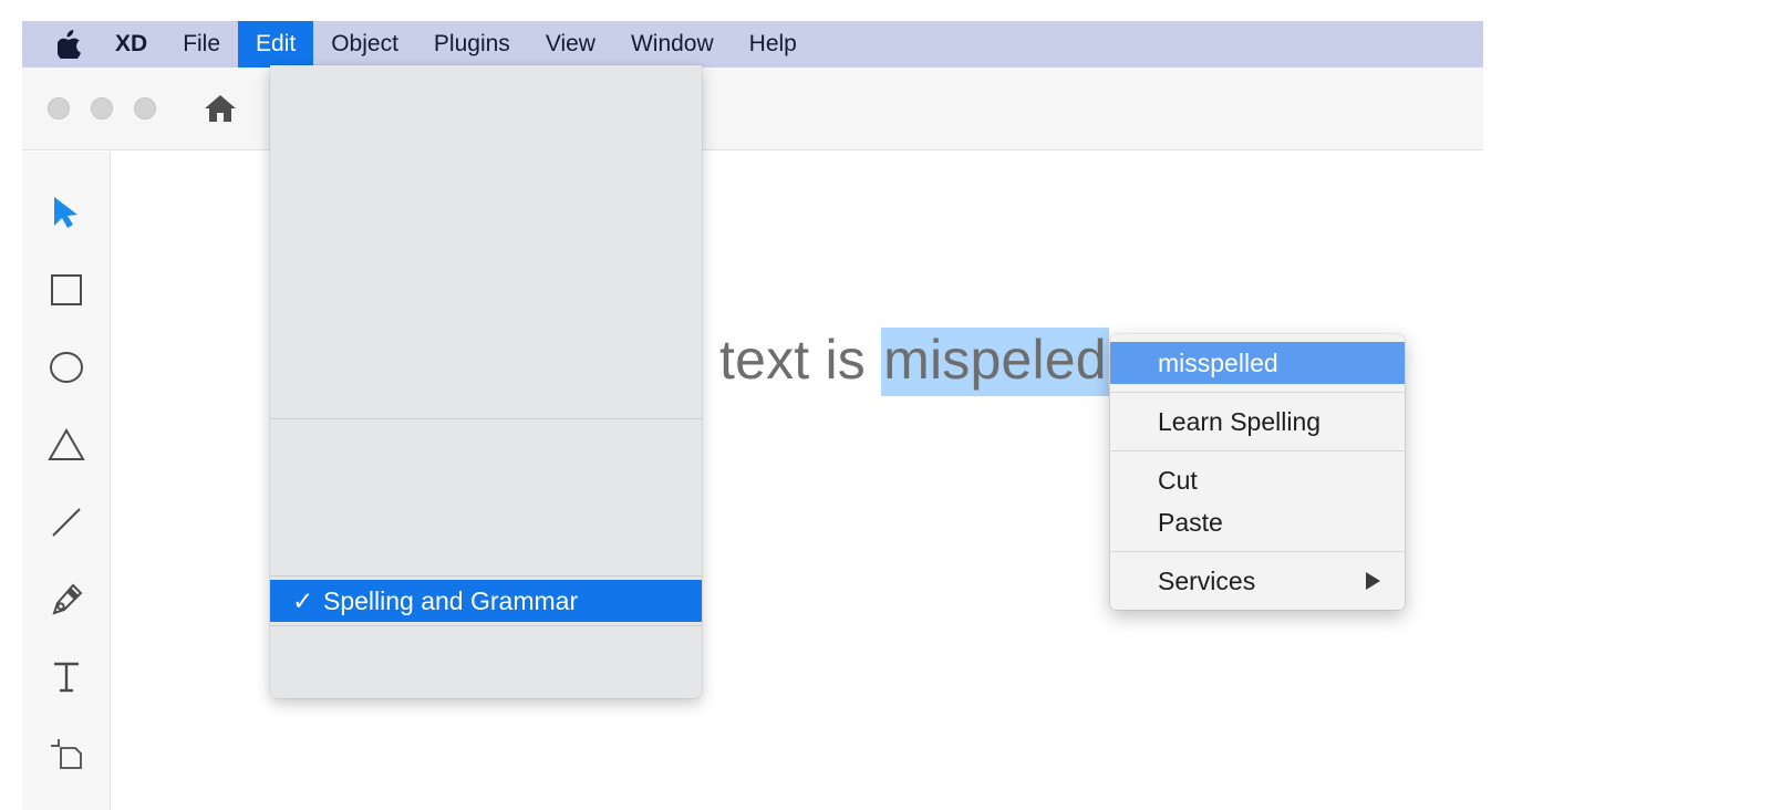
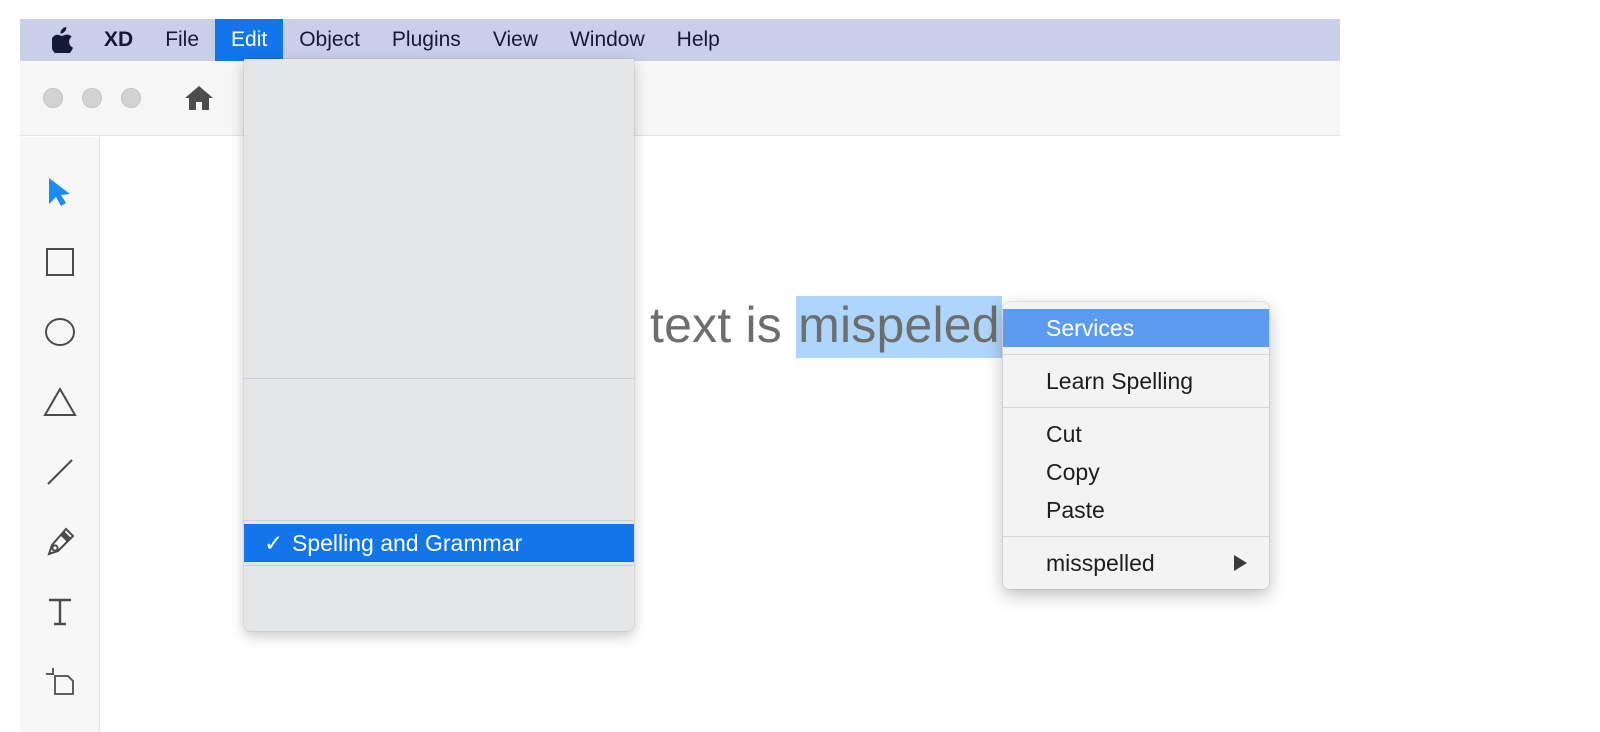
  XD
  File
  Edit
  Object
  Plugins
  View
  Window
  Help
  text is mispeled
  ✓
  Spelling and Grammar
- misspelled
+ Services
  Learn Spelling
  Cut
+ Copy
  Paste
- Services
+ misspelled
